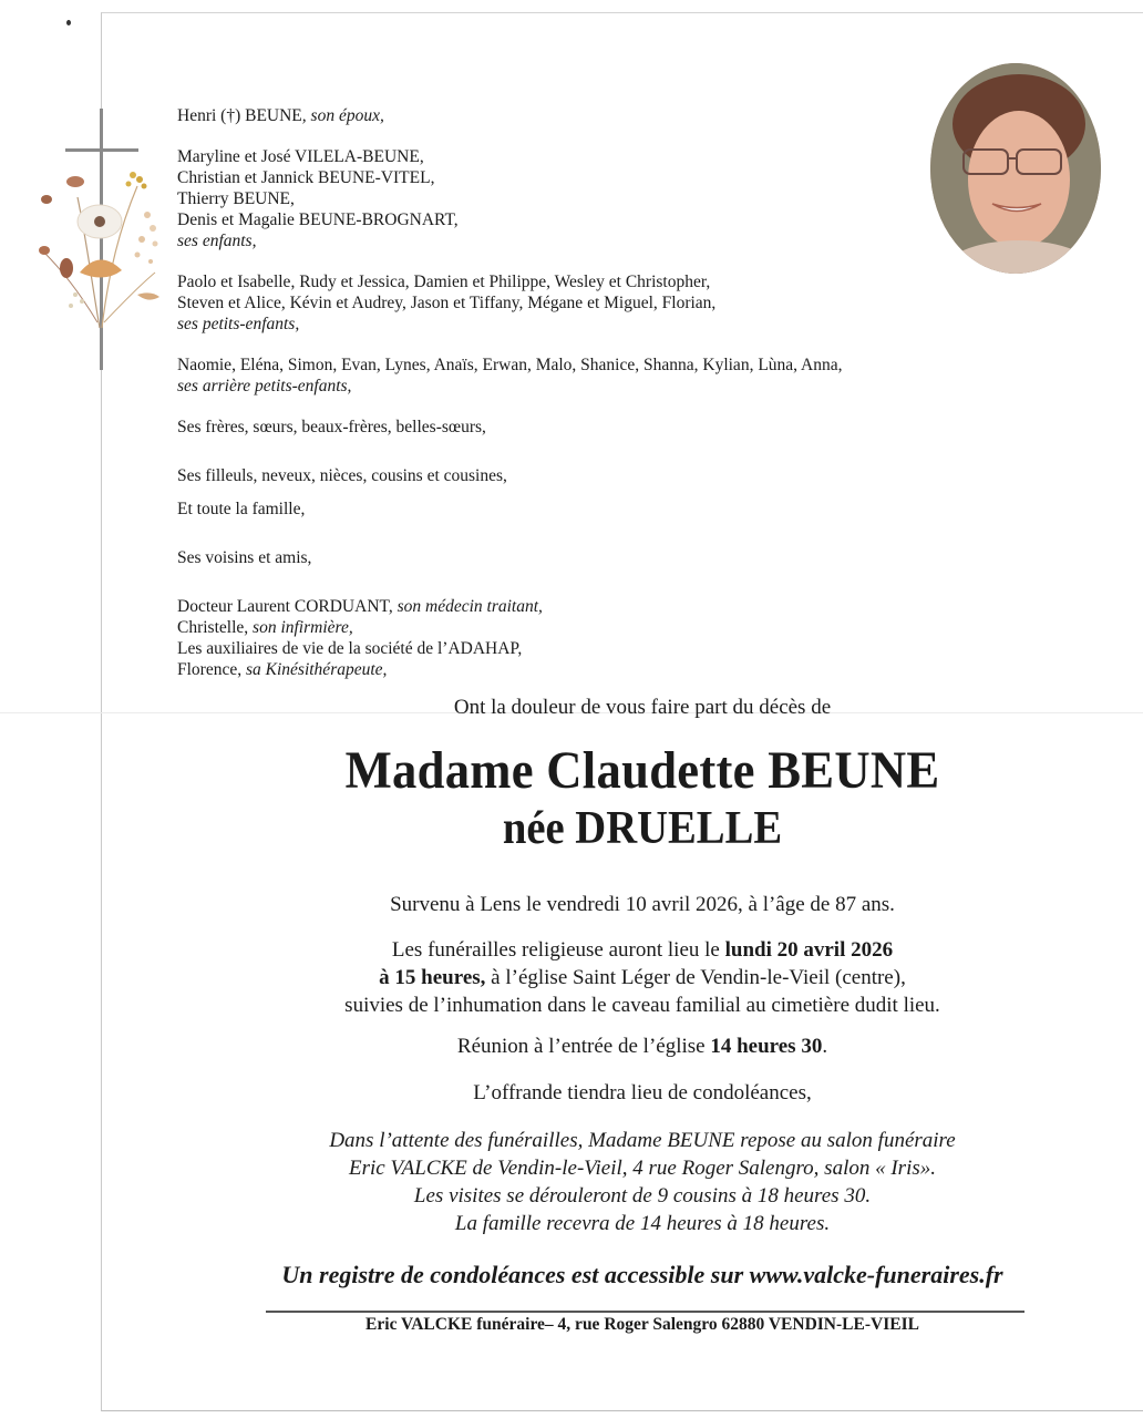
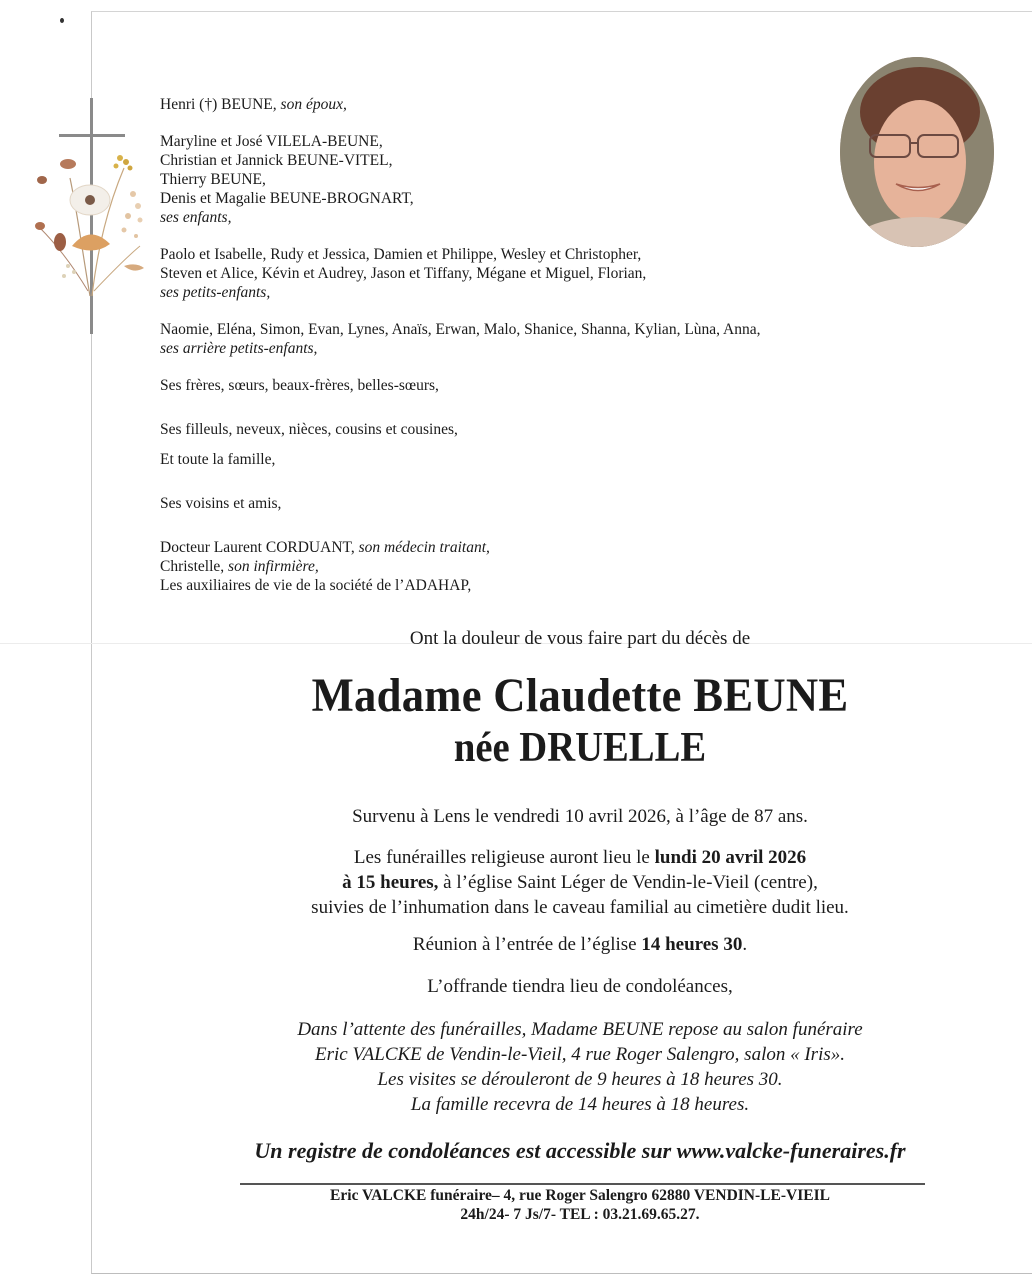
  Henri (†) BEUNE, son époux,
  Maryline et José VILELA-BEUNE,
  Christian et Jannick BEUNE-VITEL,
  Thierry BEUNE,
  Denis et Magalie BEUNE-BROGNART,
  ses enfants,
  Paolo et Isabelle, Rudy et Jessica, Damien et Philippe, Wesley et Christopher,
  Steven et Alice, Kévin et Audrey, Jason et Tiffany, Mégane et Miguel, Florian,
  ses petits-enfants,
  Naomie, Eléna, Simon, Evan, Lynes, Anaïs, Erwan, Malo, Shanice, Shanna, Kylian, Lùna, Anna,
  ses arrière petits-enfants,
  Ses frères, sœurs, beaux-frères, belles-sœurs,
  Ses filleuls, neveux, nièces, cousins et cousines,
  Et toute la famille,
  Ses voisins et amis,
  Docteur Laurent CORDUANT, son médecin traitant,
  Christelle, son infirmière,
  Les auxiliaires de vie de la société de l’ADAHAP,
- Florence, sa Kinésithérapeute,
  Ont la douleur de vous faire part du décès de
  Madame Claudette BEUNE
  née DRUELLE
  Survenu à Lens le vendredi 10 avril 2026, à l’âge de 87 ans.
  Les funérailles religieuse auront lieu le lundi 20 avril 2026
  à 15 heures, à l’église Saint Léger de Vendin-le-Vieil (centre),
  suivies de l’inhumation dans le caveau familial au cimetière dudit lieu.
  Réunion à l’entrée de l’église 14 heures 30.
  L’offrande tiendra lieu de condoléances,
  Dans l’attente des funérailles, Madame BEUNE repose au salon funéraire
  Eric VALCKE de Vendin-le-Vieil, 4 rue Roger Salengro, salon « Iris».
- Les visites se dérouleront de 9 cousins à 18 heures 30.
+ Les visites se dérouleront de 9 heures à 18 heures 30.
  La famille recevra de 14 heures à 18 heures.
  Un registre de condoléances est accessible sur www.valcke-funeraires.fr
  Eric VALCKE funéraire– 4, rue Roger Salengro 62880 VENDIN-LE-VIEIL
+ 24h/24- 7 Js/7- TEL : 03.21.69.65.27.
